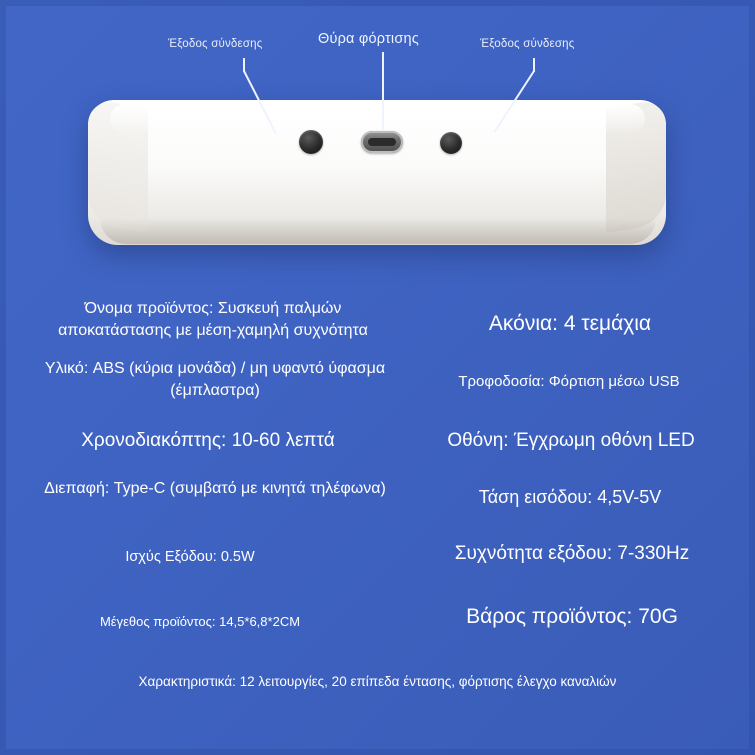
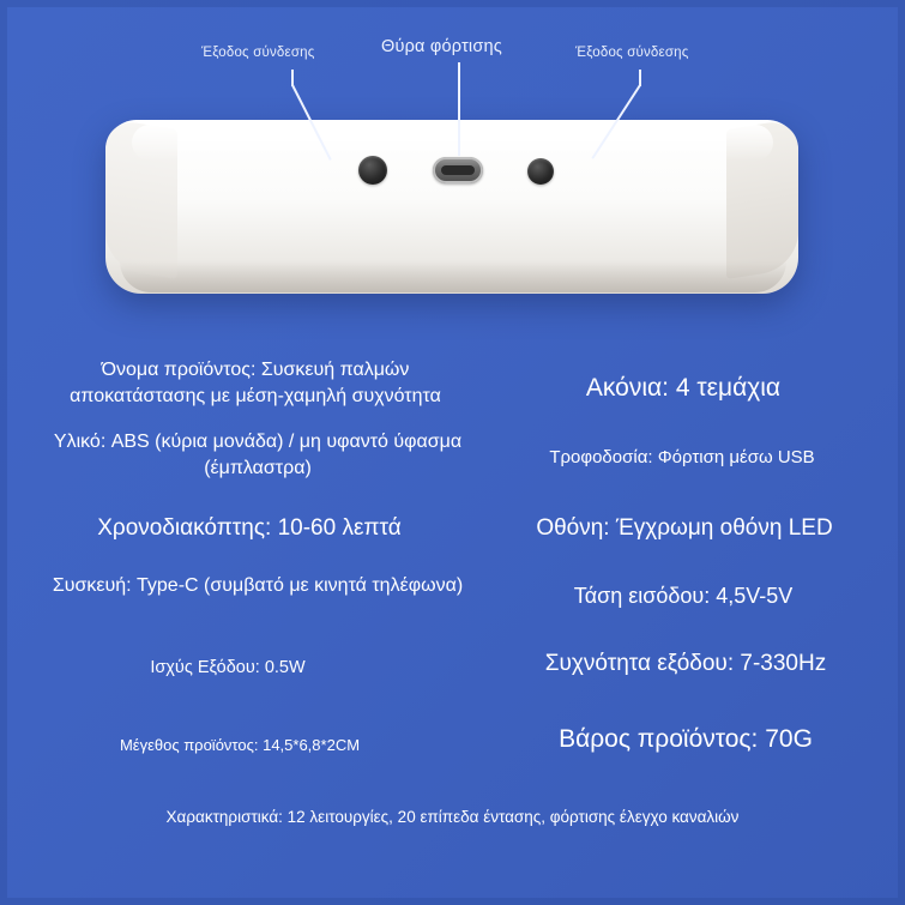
  Έξοδος σύνδεσης
  Θύρα φόρτισης
  Έξοδος σύνδεσης
  Όνομα προϊόντος: Συσκευή παλμών αποκατάστασης με μέση-χαμηλή συχνότητα
  Ακόνια: 4 τεμάχια
  Υλικό: ABS (κύρια μονάδα) / μη υφαντό ύφασμα (έμπλαστρα)
  Τροφοδοσία: Φόρτιση μέσω USB
  Χρονοδιακόπτης: 10-60 λεπτά
  Οθόνη: Έγχρωμη οθόνη LED
- Διεπαφή: Type-C (συμβατό με κινητά τηλέφωνα)
+ Συσκευή: Type-C (συμβατό με κινητά τηλέφωνα)
  Τάση εισόδου: 4,5V-5V
  Ισχύς Εξόδου: 0.5W
  Συχνότητα εξόδου: 7-330Hz
  Μέγεθος προϊόντος: 14,5*6,8*2CM
  Βάρος προϊόντος: 70G
  Χαρακτηριστικά: 12 λειτουργίες, 20 επίπεδα έντασης, φόρτισης έλεγχο καναλιών
